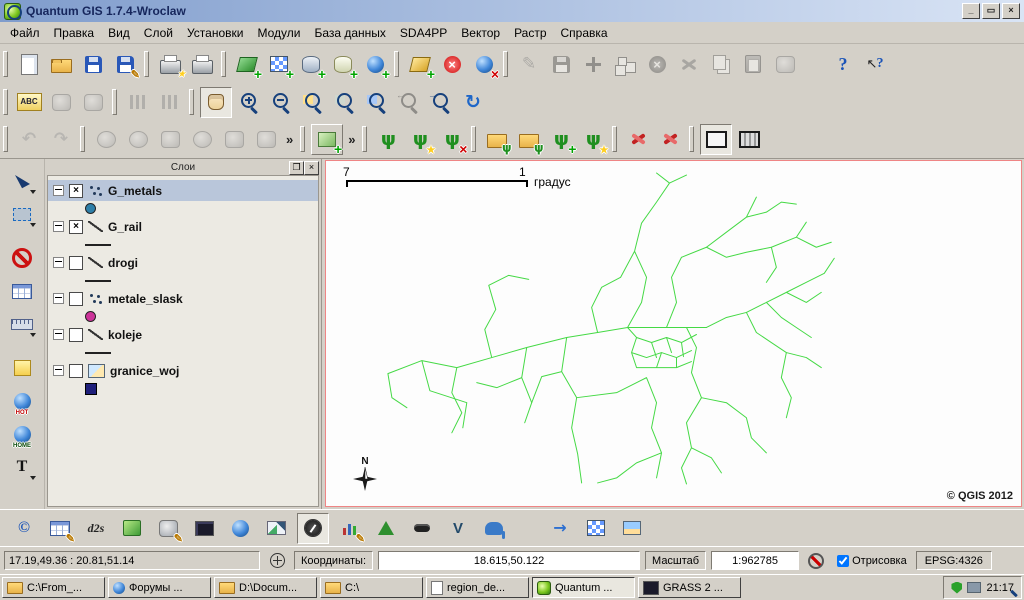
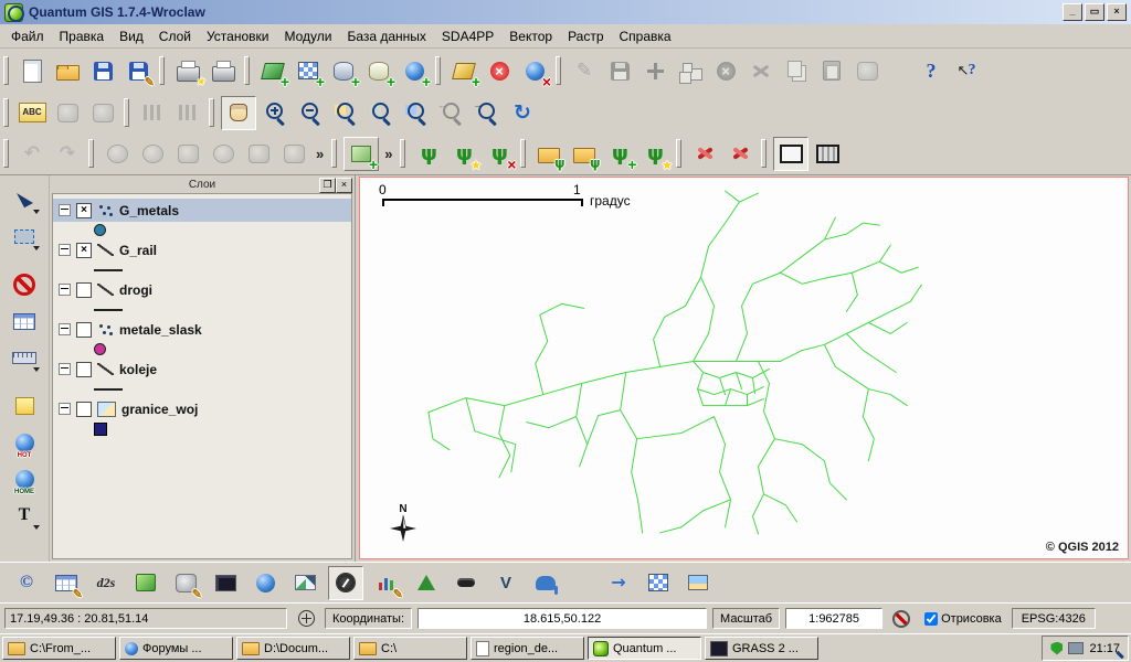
  Quantum GIS 1.7.4-Wroclaw
  _
  ▭
  ×
  Файл
  Правка
  Вид
  Слой
  Установки
  Модули
  База данных
  SDA4PP
  Вектор
  Растр
  Справка
  ABC
  ←
  →
  »
  »
  T
  Слои
  ❐
  ×
  ×
  G_metals
  ×
  G_rail
  drogi
  metale_slask
  koleje
  granice_woj
- 7
+ 0
  1
  градус
  N
  © QGIS 2012
  ©
  d2s
  17.19,49.36 : 20.81,51.14
  Координаты:
  18.615,50.122
  Масштаб
  1:962785
  Отрисовка
  EPSG:4326
  C:\From_...
  Форумы ...
  D:\Docum...
  C:\
  region_de...
  Quantum ...
  GRASS 2 ...
  21:17
